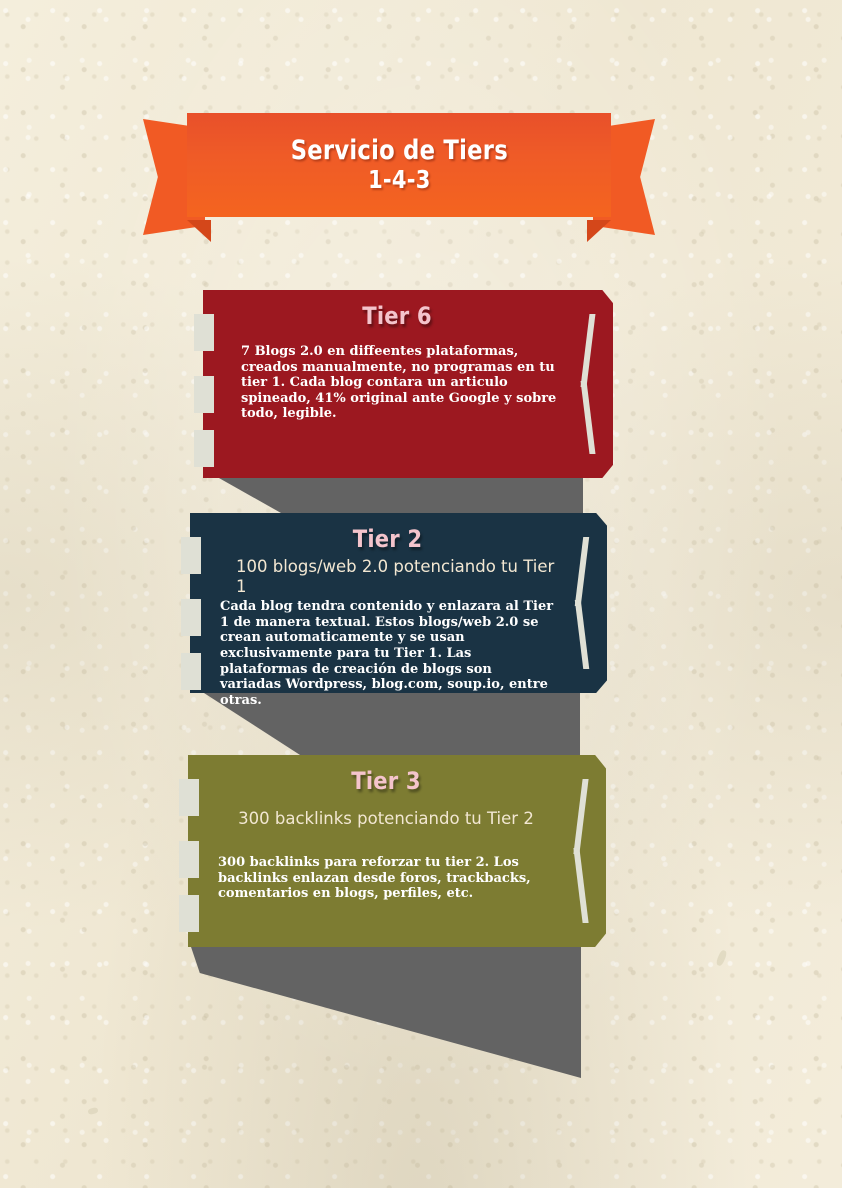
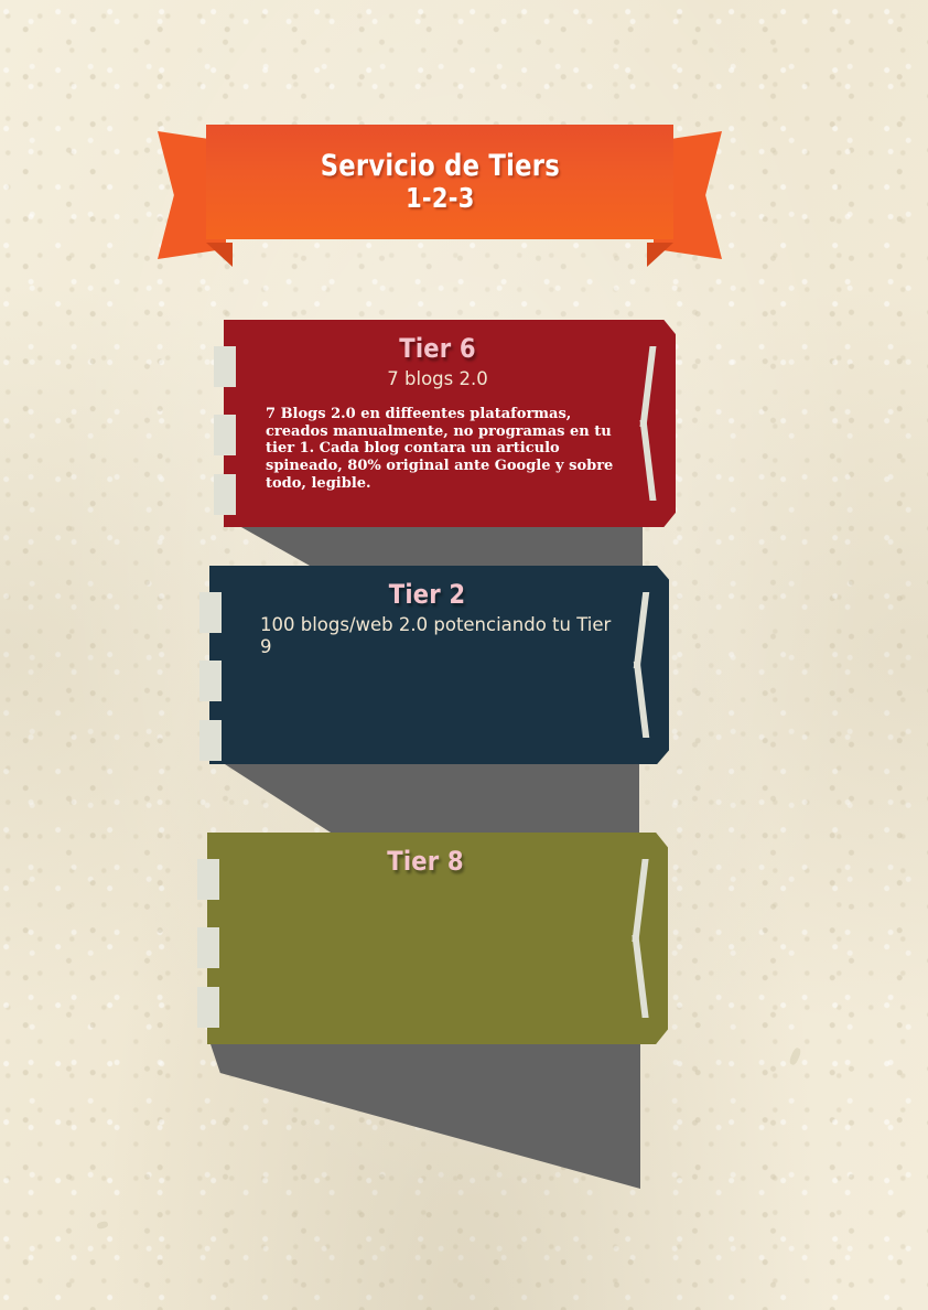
  Servicio de Tiers
- 1-4-3
+ 1-2-3
  Tier 6
+ 7 blogs 2.0
- 7 Blogs 2.0 en diffeentes plataformas, creados manualmente, no programas en tu tier 1. Cada blog contara un articulo spineado, 41% original ante Google y sobre todo, legible.
+ 7 Blogs 2.0 en diffeentes plataformas, creados manualmente, no programas en tu tier 1. Cada blog contara un articulo spineado, 80% original ante Google y sobre todo, legible.
  Tier 2
- 100 blogs/web 2.0 potenciando tu Tier 1
+ 100 blogs/web 2.0 potenciando tu Tier 9
- Cada blog tendra contenido y enlazara al Tier 1 de manera textual. Estos blogs/web 2.0 se crean automaticamente y se usan exclusivamente para tu Tier 1. Las plataformas de creación de blogs son variadas Wordpress, blog.com, soup.io, entre otras.
- Tier 3
+ Tier 8
- 300 backlinks potenciando tu Tier 2
- 300 backlinks para reforzar tu tier 2. Los backlinks enlazan desde foros, trackbacks, comentarios en blogs, perfiles, etc.
